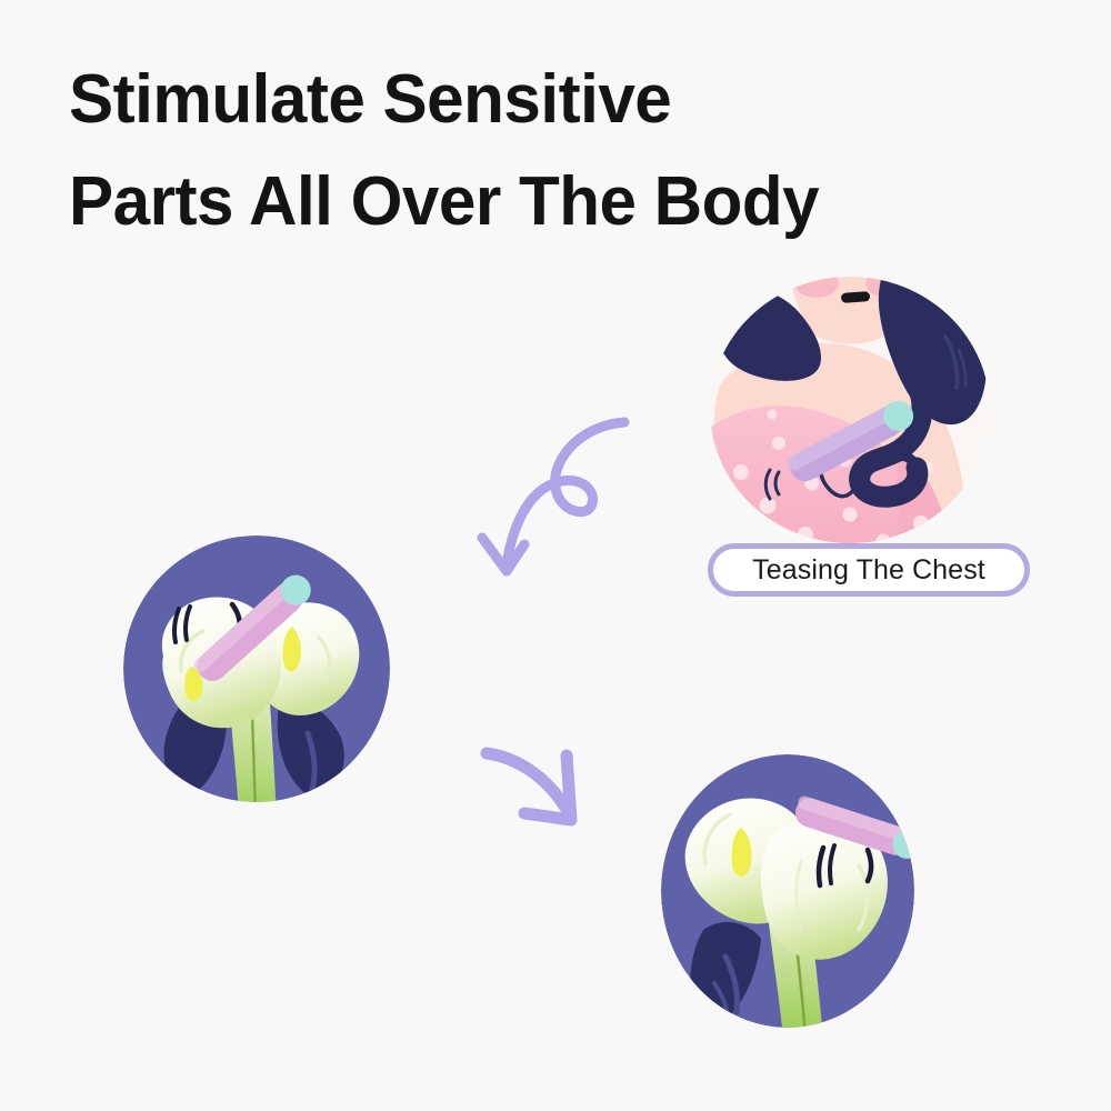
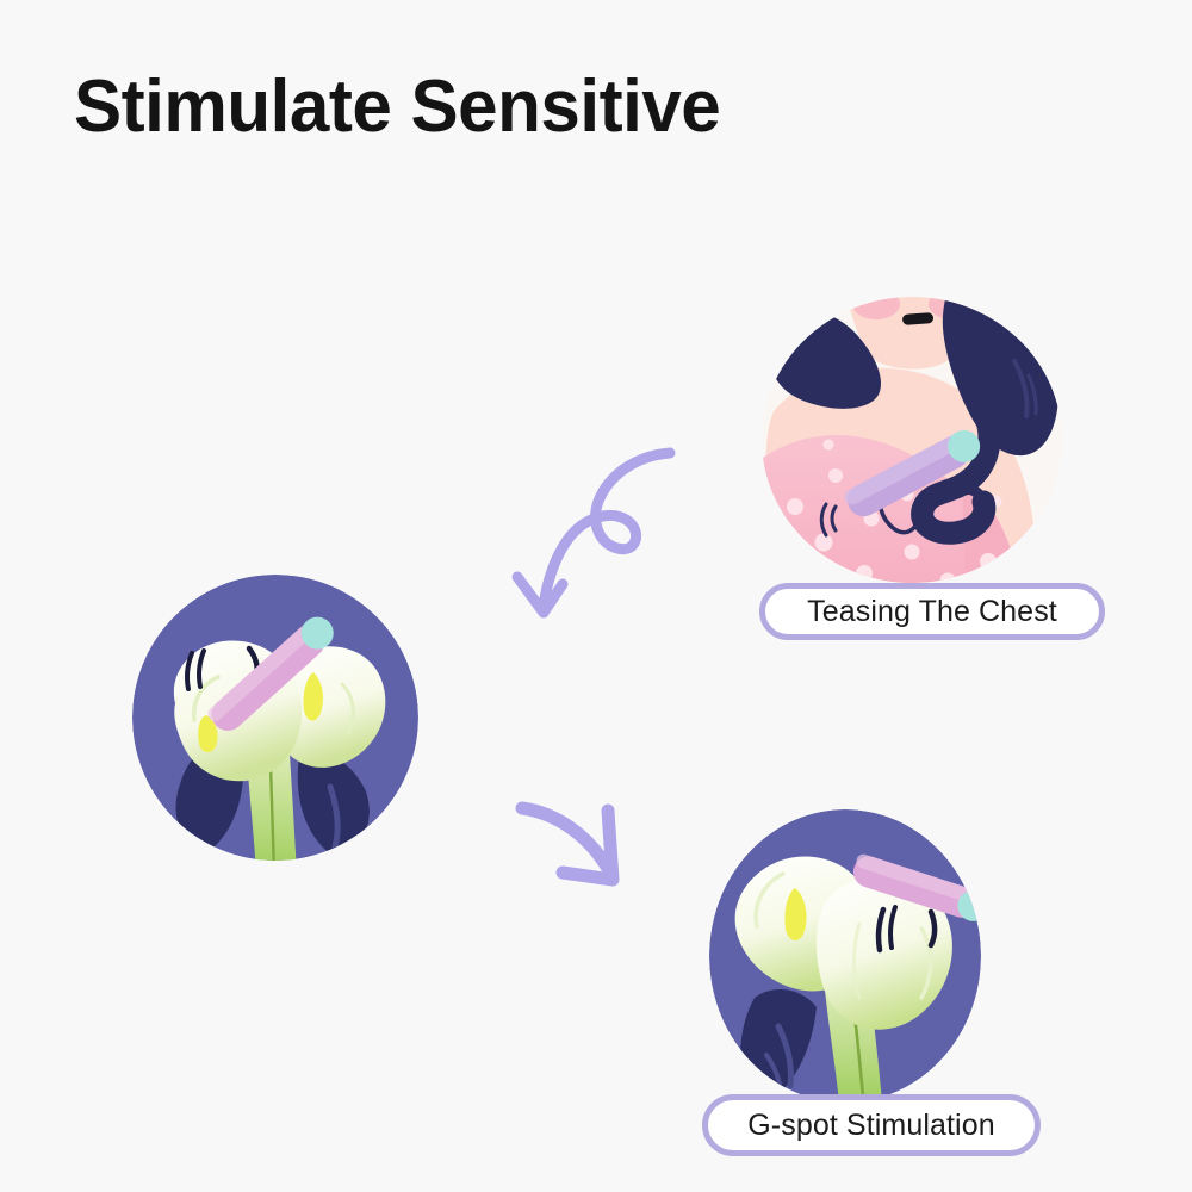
  Stimulate Sensitive
- Parts All Over The Body
  Teasing The Chest
+ G-spot Stimulation
